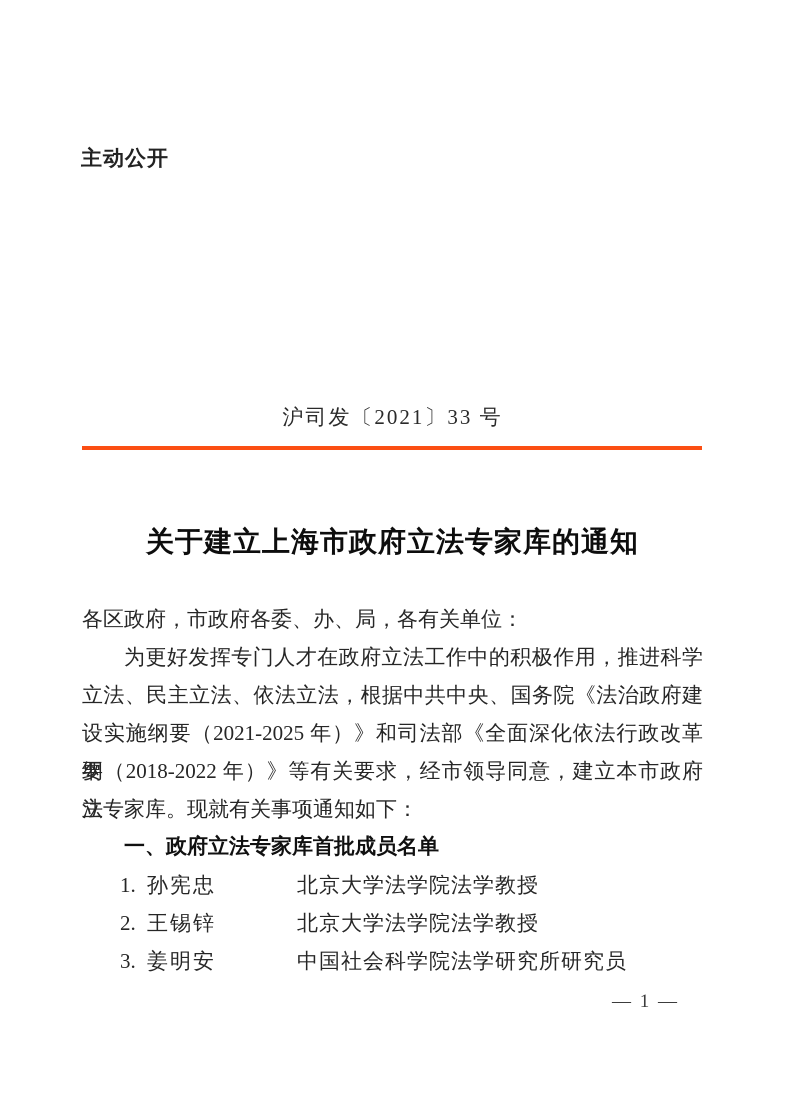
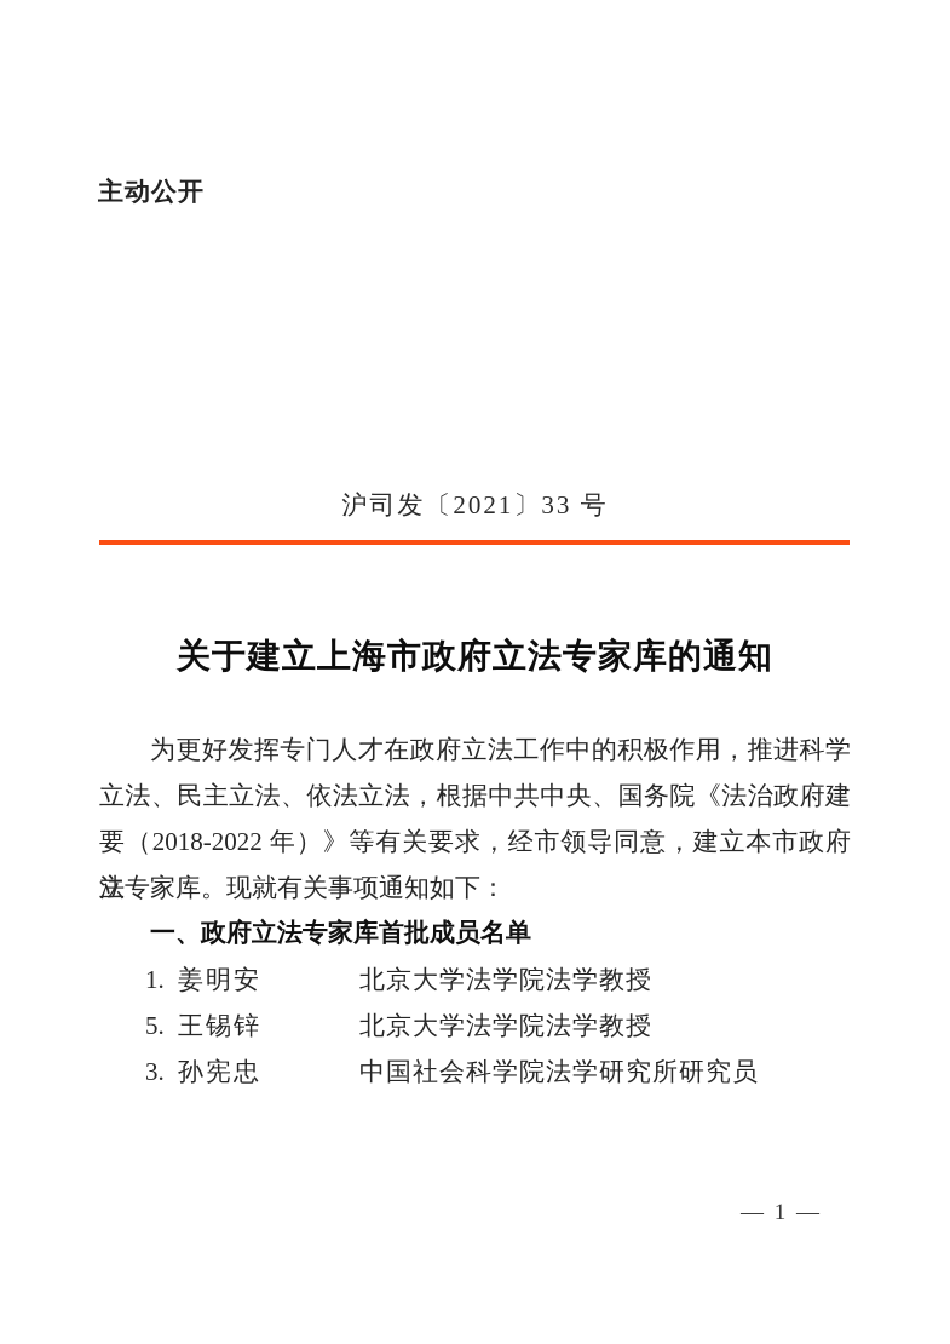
  主动公开
  沪司发〔2021〕33 号
  关于建立上海市政府立法专家库的通知
- 各区政府，市政府各委、办、局，各有关单位：
  为更好发挥专门人才在政府立法工作中的积极作用，推进科学
  立法、民主立法、依法立法，根据中共中央、国务院《法治政府建
- 设实施纲要（2021-2025 年）》和司法部《全面深化依法行政改革纲
  要（2018-2022 年）》等有关要求，经市领导同意，建立本市政府立
  法专家库。现就有关事项通知如下：
  一、政府立法专家库首批成员名单
  1.
- 孙宪忠
+ 姜明安
  北京大学法学院法学教授
- 2.
+ 5.
  王锡锌
  北京大学法学院法学教授
  3.
- 姜明安
+ 孙宪忠
  中国社会科学院法学研究所研究员
  — 1 —
